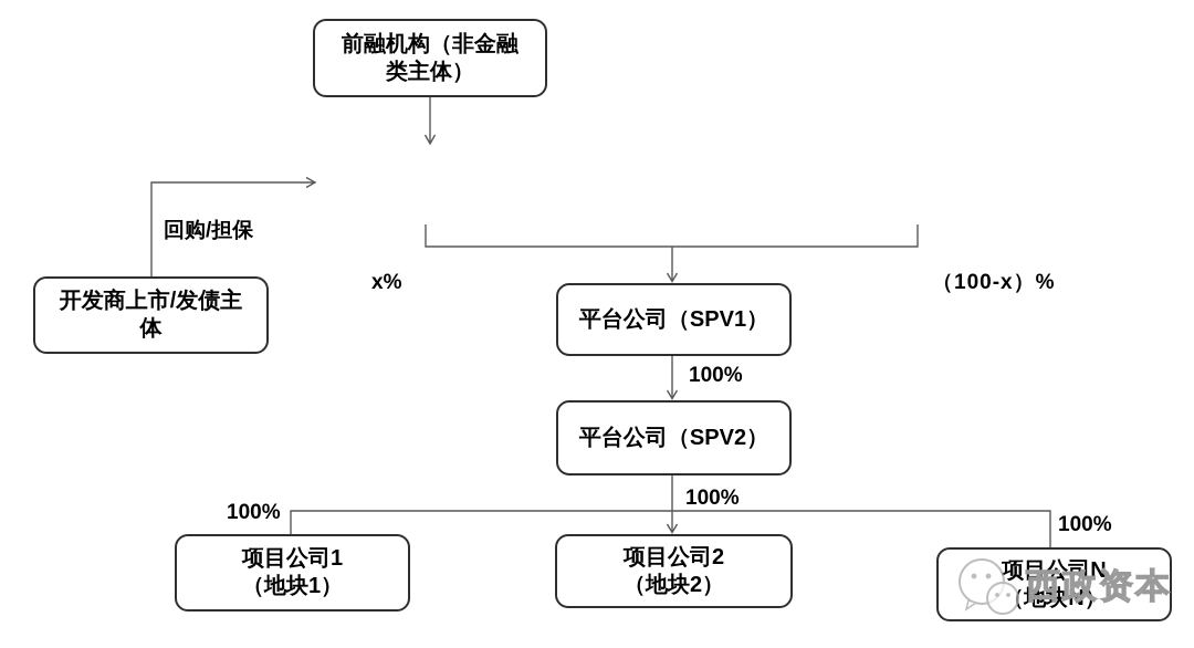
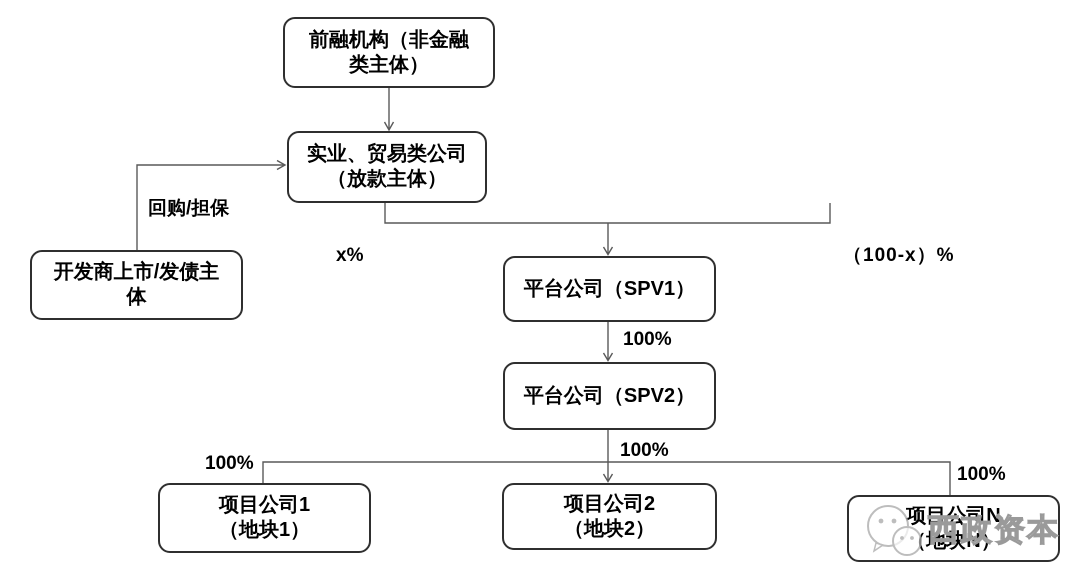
  前融机构（非金融
  类主体）
+ 实业、贸易类公司
+ （放款主体）
  开发商上市/发债主
  体
  平台公司（SPV1）
  平台公司（SPV2）
  项目公司1
  （地块1）
  项目公司2
  （地块2）
  项目公司N
  （地块N）
  回购/担保
  x%
  （100-x）%
  100%
  100%
  100%
  100%
  西政资本
